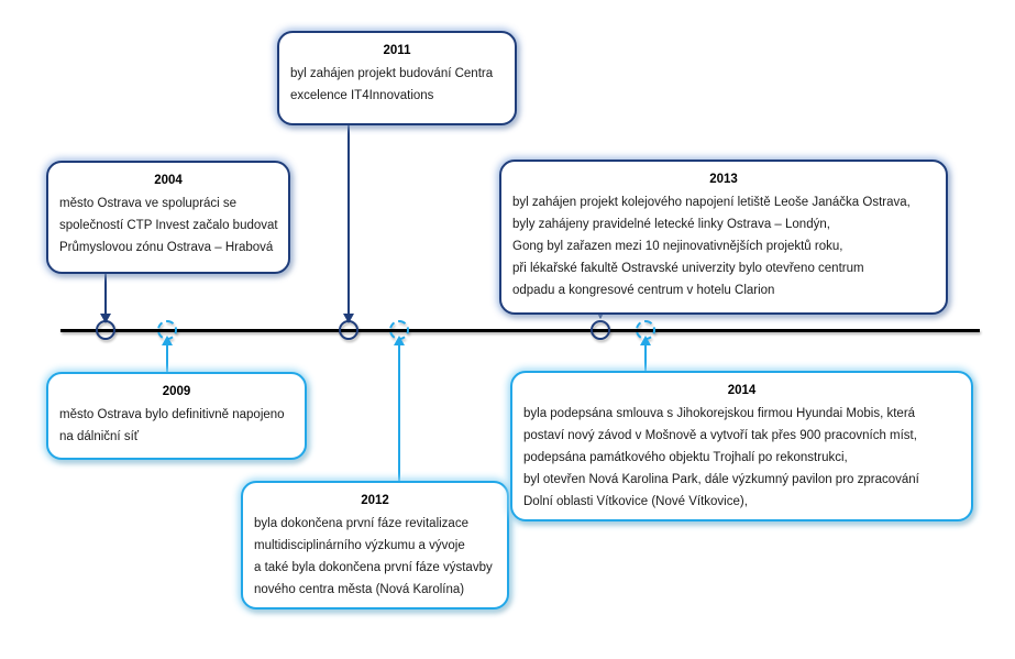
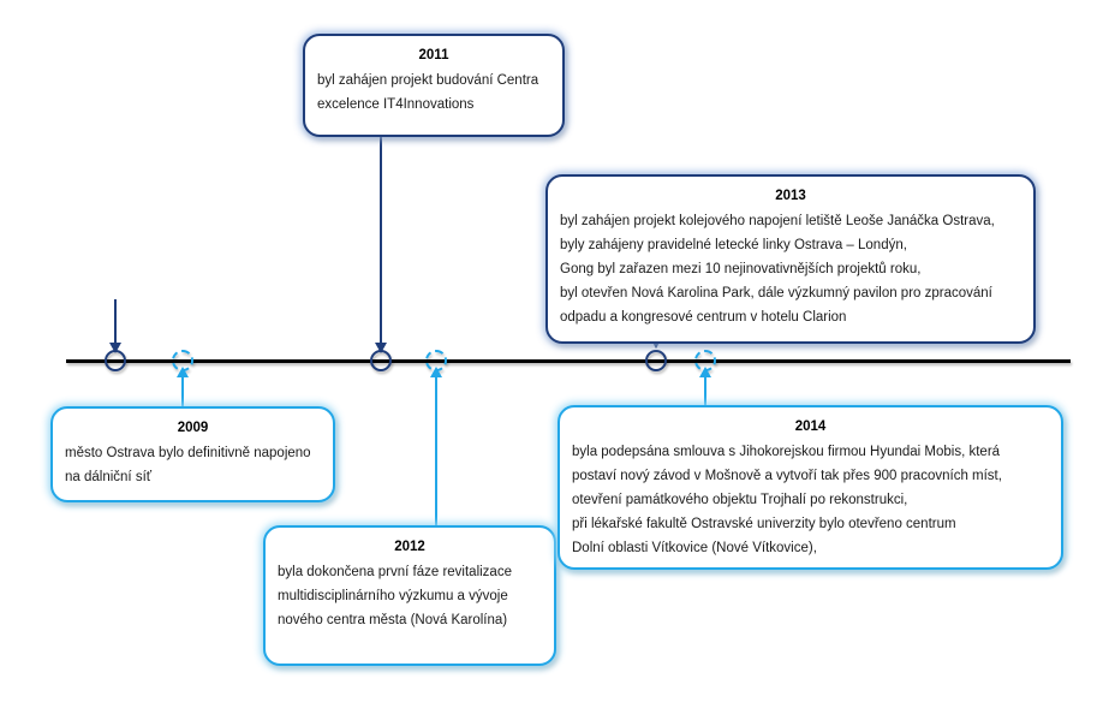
  2011
  byl zahájen projekt budování Centra
  excelence IT4Innovations
- 2004
- město Ostrava ve spolupráci se
- společností CTP Invest začalo budovat
- Průmyslovou zónu Ostrava – Hrabová
  2013
  byl zahájen projekt kolejového napojení letiště Leoše Janáčka Ostrava,
  byly zahájeny pravidelné letecké linky Ostrava – Londýn,
  Gong byl zařazen mezi 10 nejinovativnějších projektů roku,
- při lékařské fakultě Ostravské univerzity bylo otevřeno centrum
+ byl otevřen Nová Karolina Park, dále výzkumný pavilon pro zpracování
  odpadu a kongresové centrum v hotelu Clarion
  2009
  město Ostrava bylo definitivně napojeno
  na dálniční síť
  2012
  byla dokončena první fáze revitalizace
  multidisciplinárního výzkumu a vývoje
- a také byla dokončena první fáze výstavby
  nového centra města (Nová Karolína)
  2014
  byla podepsána smlouva s Jihokorejskou firmou Hyundai Mobis, která
  postaví nový závod v Mošnově a vytvoří tak přes 900 pracovních míst,
- podepsána památkového objektu Trojhalí po rekonstrukci,
+ otevření památkového objektu Trojhalí po rekonstrukci,
- byl otevřen Nová Karolina Park, dále výzkumný pavilon pro zpracování
+ při lékařské fakultě Ostravské univerzity bylo otevřeno centrum
  Dolní oblasti Vítkovice (Nové Vítkovice),
